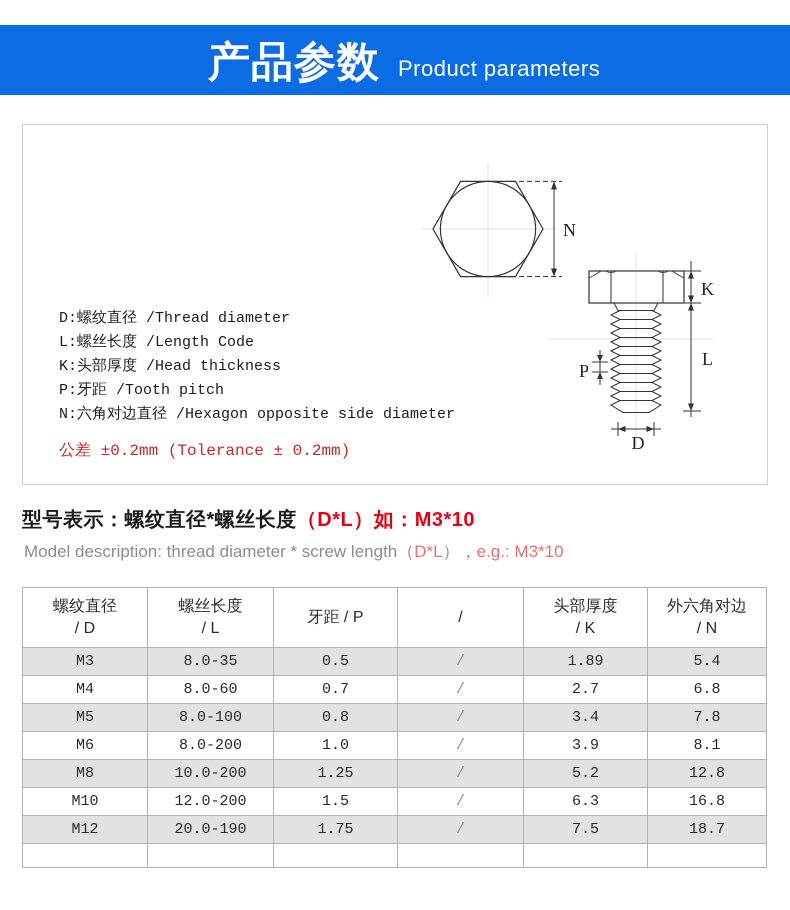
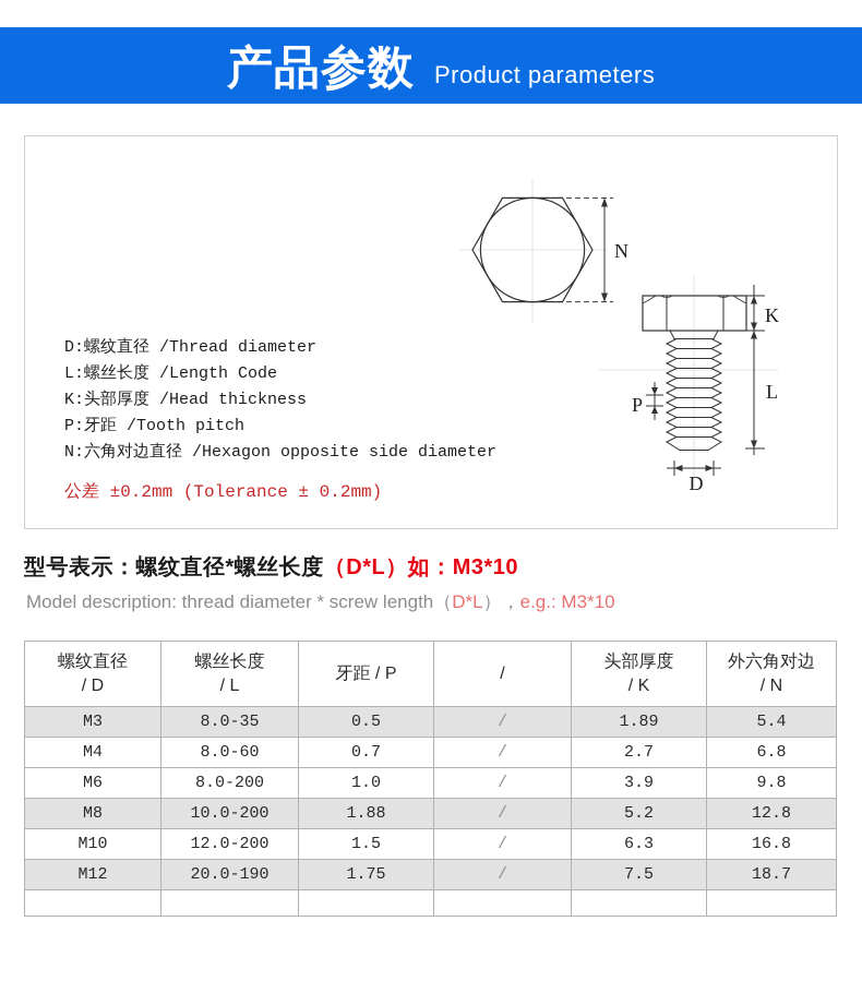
  产品参数
  Product parameters
  N
  K
  L
  P
  D
  D:螺纹直径 /Thread diameter
  L:螺丝长度 /Length Code
  K:头部厚度 /Head thickness
  P:牙距 /Tooth pitch
  N:六角对边直径 /Hexagon opposite side diameter
  公差 ±0.2mm (Tolerance ± 0.2mm)
  型号表示：螺纹直径*螺丝长度（D*L）如：M3*10
  Model description: thread diameter * screw length（D*L），e.g.: M3*10
  螺纹直径/ D	螺丝长度/ L	牙距 / P	/	头部厚度/ K	外六角对边/ N
  M3	8.0-35	0.5	/	1.89	5.4
  M4	8.0-60	0.7	/	2.7	6.8
- M5	8.0-100	0.8	/	3.4	7.8
- M6	8.0-200	1.0	/	3.9	8.1
+ M6	8.0-200	1.0	/	3.9	9.8
- M8	10.0-200	1.25	/	5.2	12.8
+ M8	10.0-200	1.88	/	5.2	12.8
  M10	12.0-200	1.5	/	6.3	16.8
  M12	20.0-190	1.75	/	7.5	18.7
